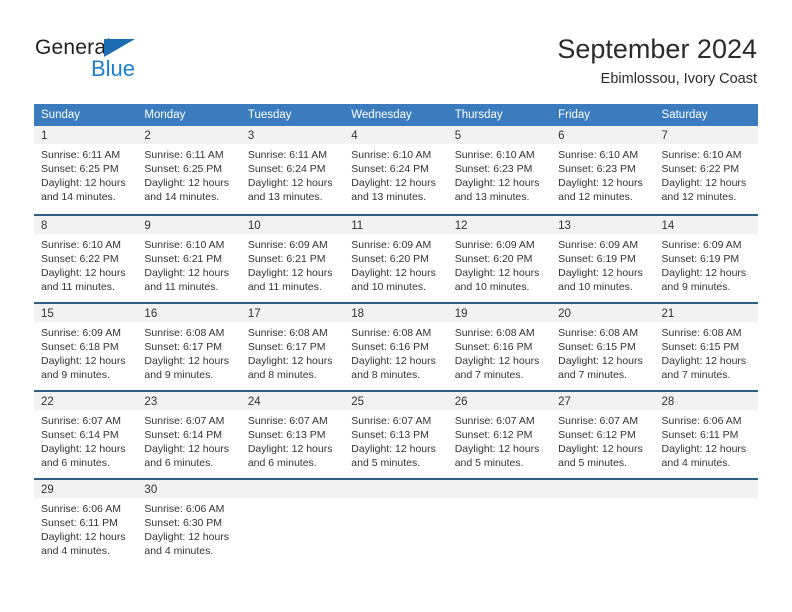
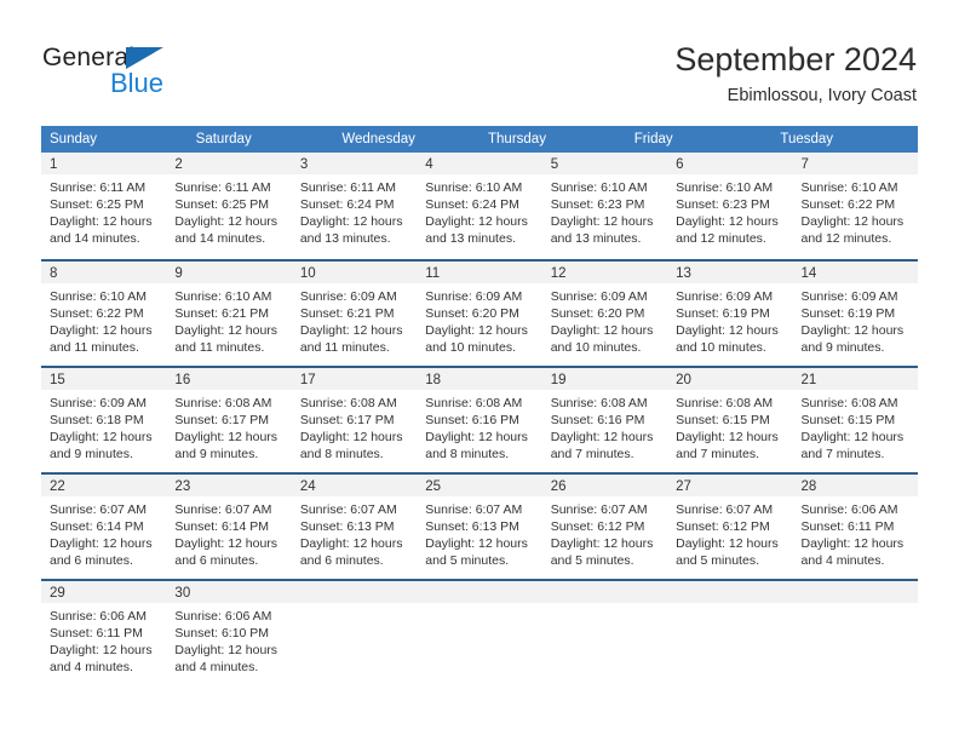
  General
  Blue
  September 2024
  Ebimlossou, Ivory Coast
  Sunday
- Monday
- Tuesday
+ Saturday
  Wednesday
  Thursday
  Friday
- Saturday
+ Tuesday
  1
  Sunrise: 6:11 AM
  Sunset: 6:25 PM
  Daylight: 12 hours
  and 14 minutes.
  2
  Sunrise: 6:11 AM
  Sunset: 6:25 PM
  Daylight: 12 hours
  and 14 minutes.
  3
  Sunrise: 6:11 AM
  Sunset: 6:24 PM
  Daylight: 12 hours
  and 13 minutes.
  4
  Sunrise: 6:10 AM
  Sunset: 6:24 PM
  Daylight: 12 hours
  and 13 minutes.
  5
  Sunrise: 6:10 AM
  Sunset: 6:23 PM
  Daylight: 12 hours
  and 13 minutes.
  6
  Sunrise: 6:10 AM
  Sunset: 6:23 PM
  Daylight: 12 hours
  and 12 minutes.
  7
  Sunrise: 6:10 AM
  Sunset: 6:22 PM
  Daylight: 12 hours
  and 12 minutes.
  8
  Sunrise: 6:10 AM
  Sunset: 6:22 PM
  Daylight: 12 hours
  and 11 minutes.
  9
  Sunrise: 6:10 AM
  Sunset: 6:21 PM
  Daylight: 12 hours
  and 11 minutes.
  10
  Sunrise: 6:09 AM
  Sunset: 6:21 PM
  Daylight: 12 hours
  and 11 minutes.
  11
  Sunrise: 6:09 AM
  Sunset: 6:20 PM
  Daylight: 12 hours
  and 10 minutes.
  12
  Sunrise: 6:09 AM
  Sunset: 6:20 PM
  Daylight: 12 hours
  and 10 minutes.
  13
  Sunrise: 6:09 AM
  Sunset: 6:19 PM
  Daylight: 12 hours
  and 10 minutes.
  14
  Sunrise: 6:09 AM
  Sunset: 6:19 PM
  Daylight: 12 hours
  and 9 minutes.
  15
  Sunrise: 6:09 AM
  Sunset: 6:18 PM
  Daylight: 12 hours
  and 9 minutes.
  16
  Sunrise: 6:08 AM
  Sunset: 6:17 PM
  Daylight: 12 hours
  and 9 minutes.
  17
  Sunrise: 6:08 AM
  Sunset: 6:17 PM
  Daylight: 12 hours
  and 8 minutes.
  18
  Sunrise: 6:08 AM
  Sunset: 6:16 PM
  Daylight: 12 hours
  and 8 minutes.
  19
  Sunrise: 6:08 AM
  Sunset: 6:16 PM
  Daylight: 12 hours
  and 7 minutes.
  20
  Sunrise: 6:08 AM
  Sunset: 6:15 PM
  Daylight: 12 hours
  and 7 minutes.
  21
  Sunrise: 6:08 AM
  Sunset: 6:15 PM
  Daylight: 12 hours
  and 7 minutes.
  22
  Sunrise: 6:07 AM
  Sunset: 6:14 PM
  Daylight: 12 hours
  and 6 minutes.
  23
  Sunrise: 6:07 AM
  Sunset: 6:14 PM
  Daylight: 12 hours
  and 6 minutes.
  24
  Sunrise: 6:07 AM
  Sunset: 6:13 PM
  Daylight: 12 hours
  and 6 minutes.
  25
  Sunrise: 6:07 AM
  Sunset: 6:13 PM
  Daylight: 12 hours
  and 5 minutes.
  26
  Sunrise: 6:07 AM
  Sunset: 6:12 PM
  Daylight: 12 hours
  and 5 minutes.
  27
  Sunrise: 6:07 AM
  Sunset: 6:12 PM
  Daylight: 12 hours
  and 5 minutes.
  28
  Sunrise: 6:06 AM
  Sunset: 6:11 PM
  Daylight: 12 hours
  and 4 minutes.
  29
  Sunrise: 6:06 AM
  Sunset: 6:11 PM
  Daylight: 12 hours
  and 4 minutes.
  30
  Sunrise: 6:06 AM
- Sunset: 6:30 PM
+ Sunset: 6:10 PM
  Daylight: 12 hours
  and 4 minutes.
